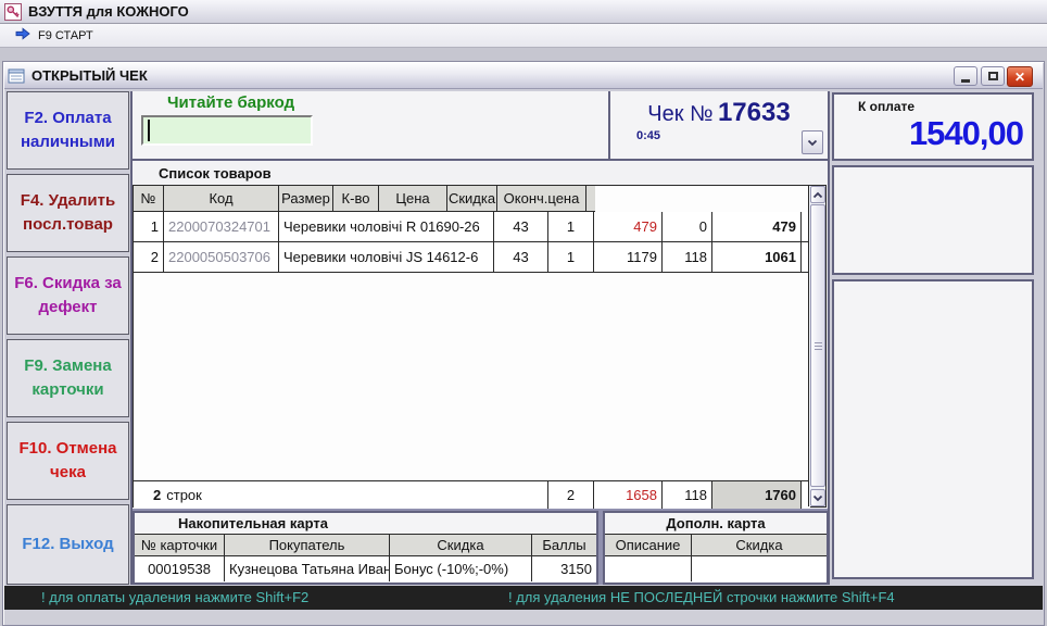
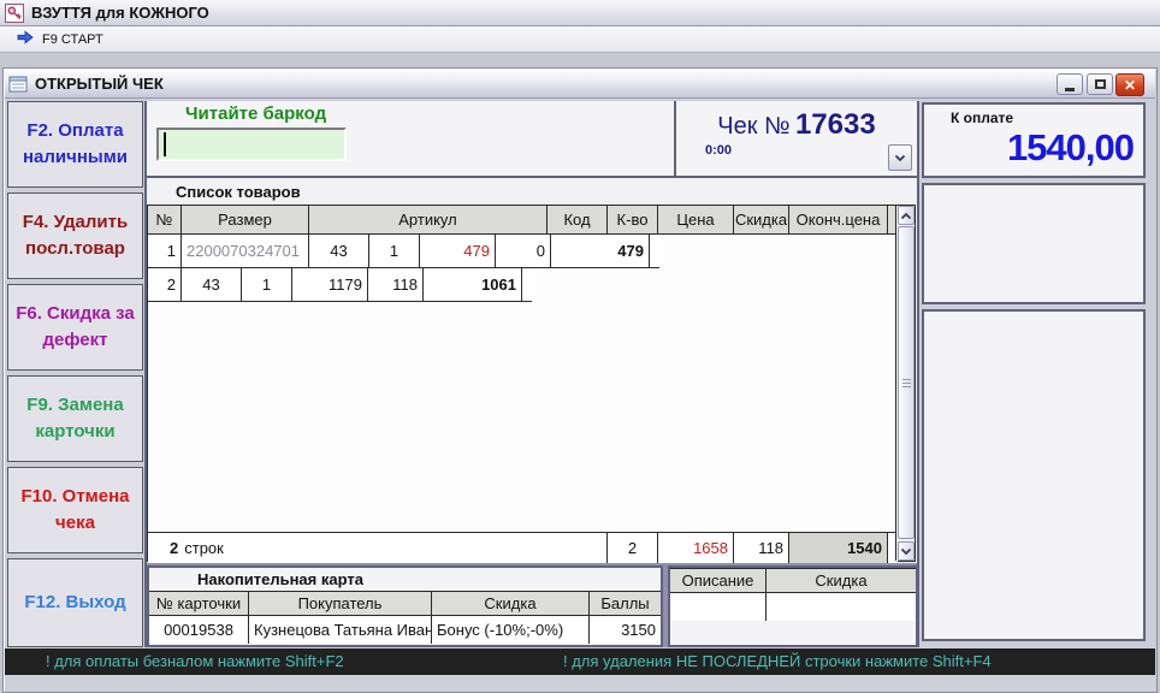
  ВЗУТТЯ для КОЖНОГО
  F9 СТАРТ
  ОТКРЫТЫЙ ЧЕК
  ✕
  F2. Оплата наличными
  F4. Удалить посл.товар
  F6. Скидка за дефект
  F9. Замена карточки
  F10. Отмена чека
  F12. Выход
  Читайте баркод
  Чек № 17633
- 0:45
+ 0:00
  Список товаров
  №
- Код
+ Размер
+ Артикул
- Размер
+ Код
  К-во
  Цена
  Скидка
  Оконч.цена
  1
  2200070324701
- Черевики чоловічі R 01690-26
  43
  1
  479
  0
  479
  2
- 2200050503706
- Черевики чоловічі JS 14612-6
  43
  1
  1179
  118
  1061
  2
  строк
  2
  1658
  118
- 1760
+ 1540
  Накопительная карта
  № карточки
  Покупатель
  Скидка
  Баллы
  00019538
  Кузнецова Татьяна Иван
  Бонус (-10%;-0%)
  3150
- Дополн. карта
  Описание
  Скидка
  К оплате
  1540,00
- ! для оплаты удаления нажмите Shift+F2
+ ! для оплаты безналом нажмите Shift+F2
  ! для удаления НЕ ПОСЛЕДНЕЙ строчки нажмите Shift+F4
